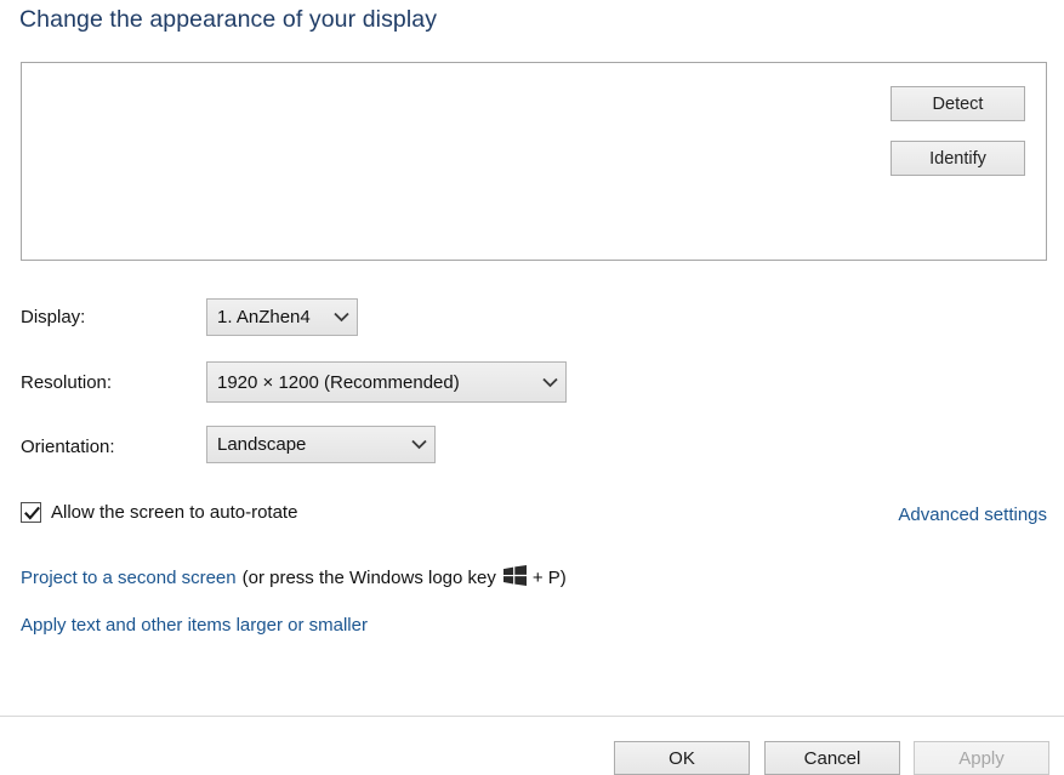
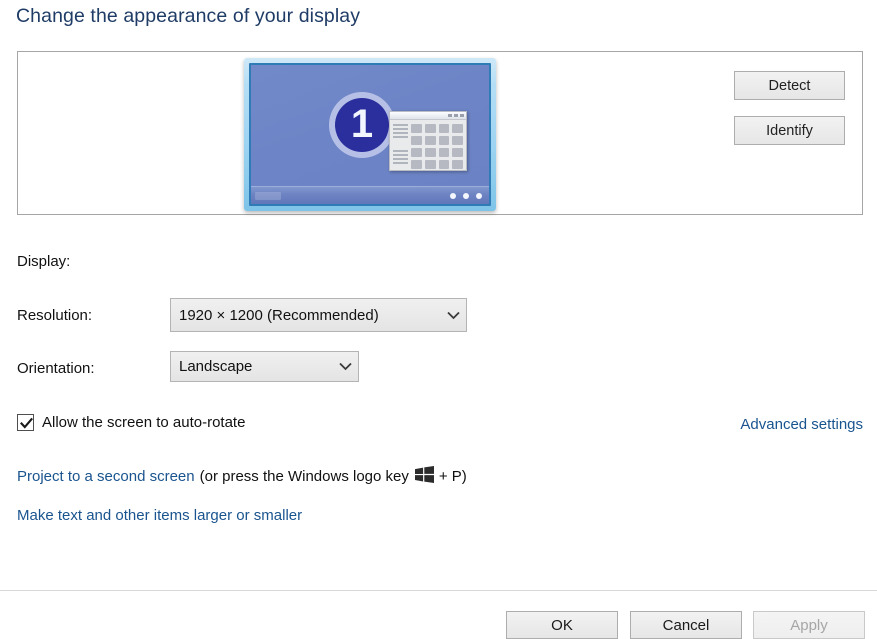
  Change the appearance of your display
+ 1
  Detect
  Identify
  Display:
- 1. AnZhen4
  Resolution:
  1920 × 1200 (Recommended)
  Orientation:
  Landscape
  Allow the screen to auto-rotate
  Advanced settings
  Project to a second screen
  (or press the Windows logo key
  + P)
- Apply text and other items larger or smaller
+ Make text and other items larger or smaller
  OK
  Cancel
  Apply
